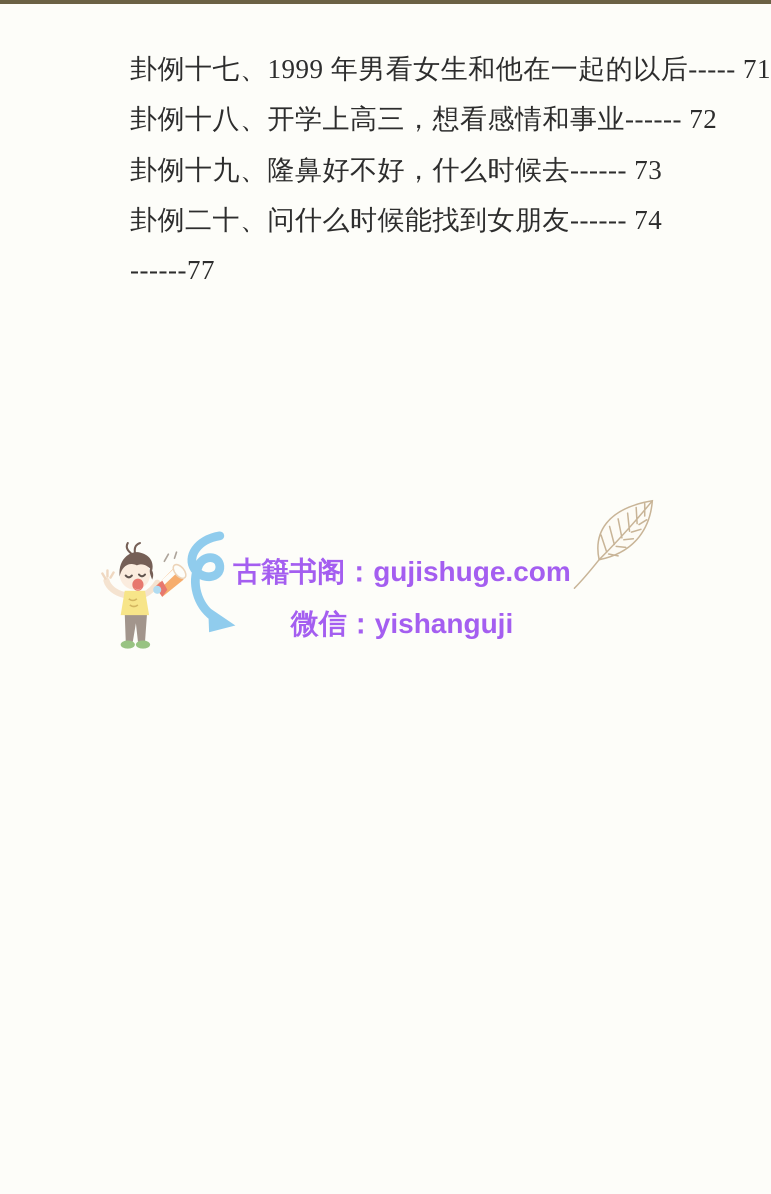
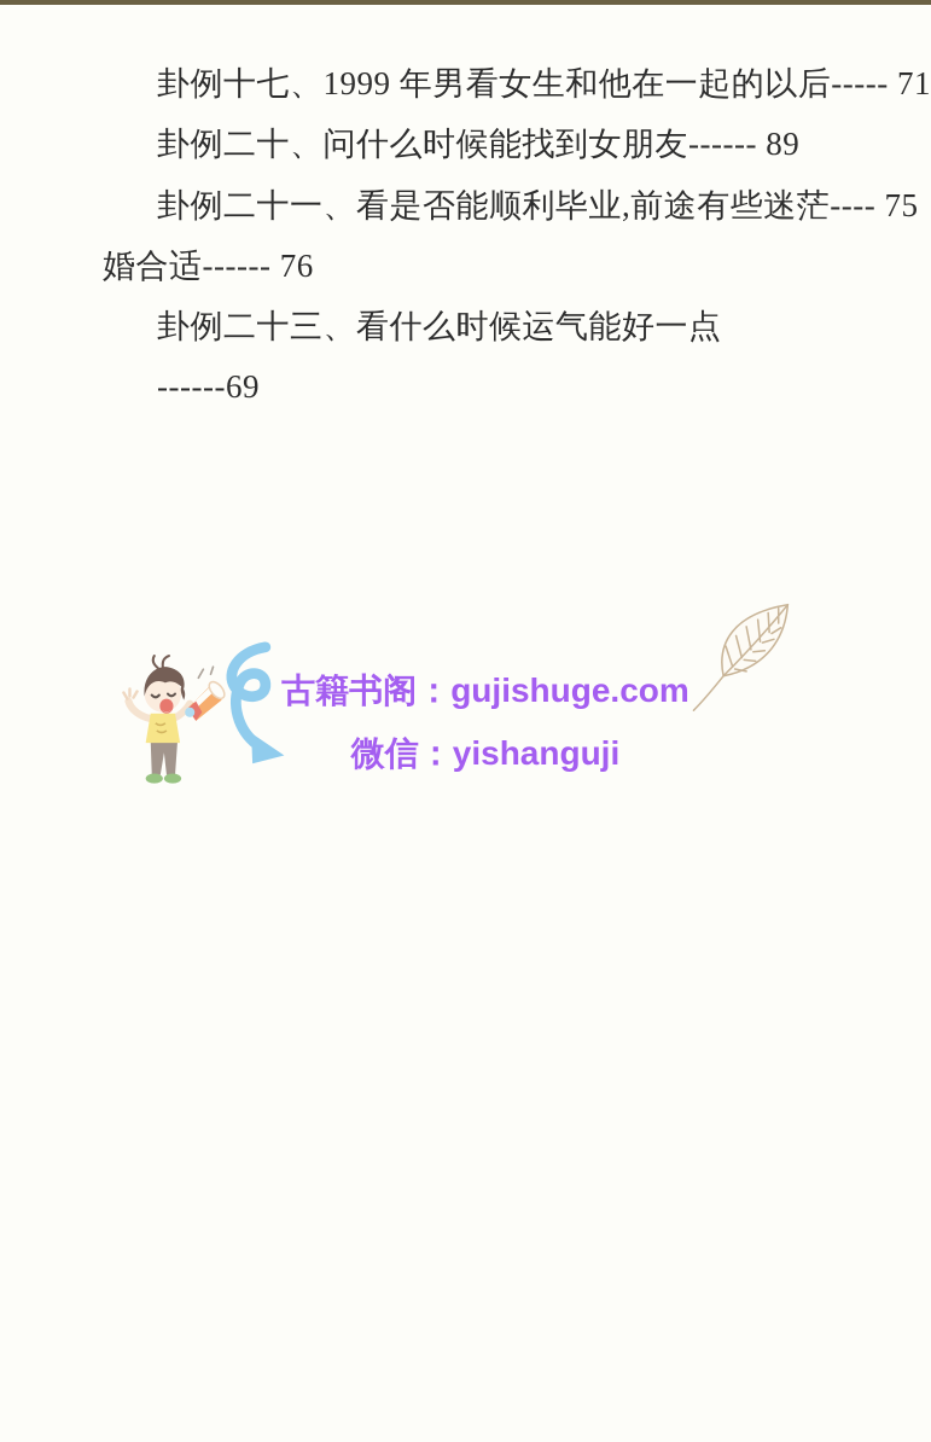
  卦例十七、1999 年男看女生和他在一起的以后----- 71
- 卦例十八、开学上高三，想看感情和事业------ 72
- 卦例十九、隆鼻好不好，什么时候去------ 73
- 卦例二十、问什么时候能找到女朋友------ 74
+ 卦例二十、问什么时候能找到女朋友------ 89
+ 卦例二十一、看是否能顺利毕业,前途有些迷茫---- 75
+ 婚合适------ 76
+ 卦例二十三、看什么时候运气能好一点
- ------77
+ ------69
  古籍书阁：gujishuge.com
  微信：yishanguji
